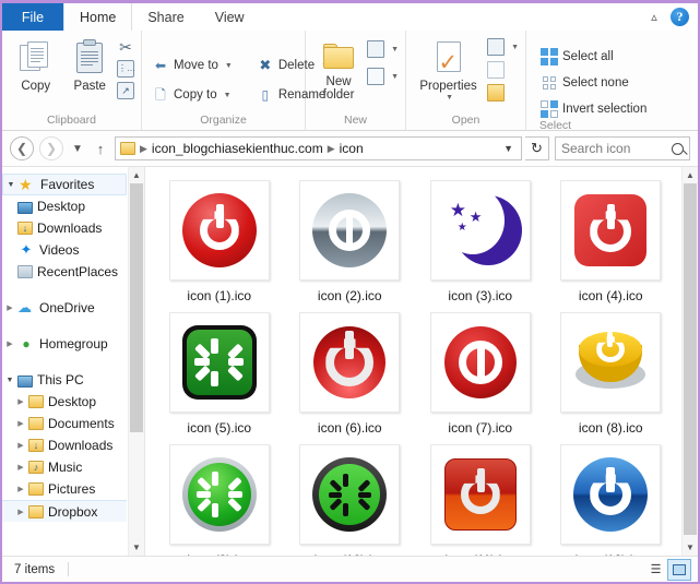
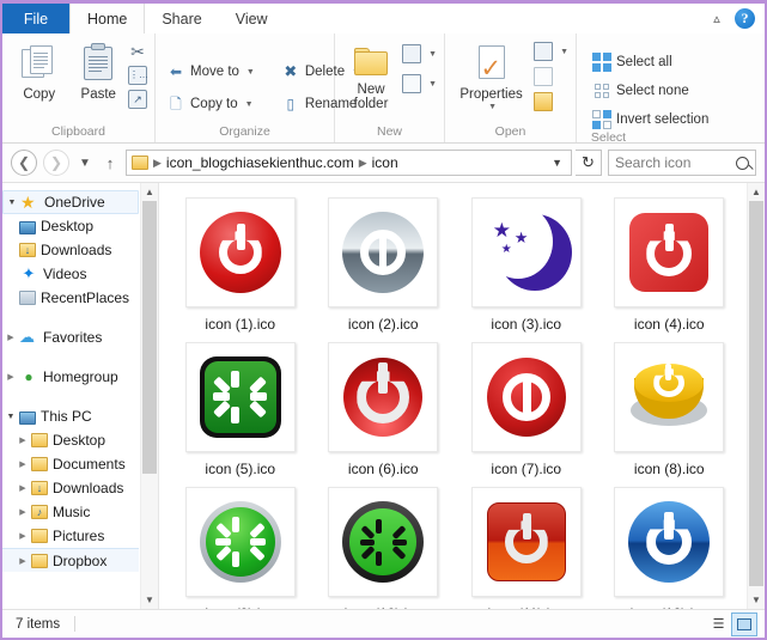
  File
  Home
  Share
  View
  ▵
  ?
  Copy
  Paste
  ✂
  ⋮…
  ↗
  Clipboard
  ⬅
  Move to
  🗋
  Copy to
  ✖
  Delete
  ▯
  Rename
  Organize
  New
  folder
  New
  ✓
  Properties
  Open
  Select all
  Select none
  Invert selection
  Select
  ❮
  ❯
  ▼
  ↑
  ▶
  icon_blogchiasekienthuc.com
  ▶
  icon
  ▼
  ↻
  Search icon
  ★
- Favorites
+ OneDrive
  Desktop
  ↓
  Downloads
  ✦
  Videos
  RecentPlaces
  ☁
- OneDrive
+ Favorites
  ●
  Homegroup
  This PC
  Desktop
  Documents
  ↓
  Downloads
  ♪
  Music
  Pictures
  Dropbox
  ▲
  ▼
  icon (1).ico
  icon (2).ico
  ★
  ★
  ★
  icon (3).ico
  icon (4).ico
  icon (5).ico
  icon (6).ico
  icon (7).ico
  icon (8).ico
  ▲
  ▼
  7 items
  ☰
